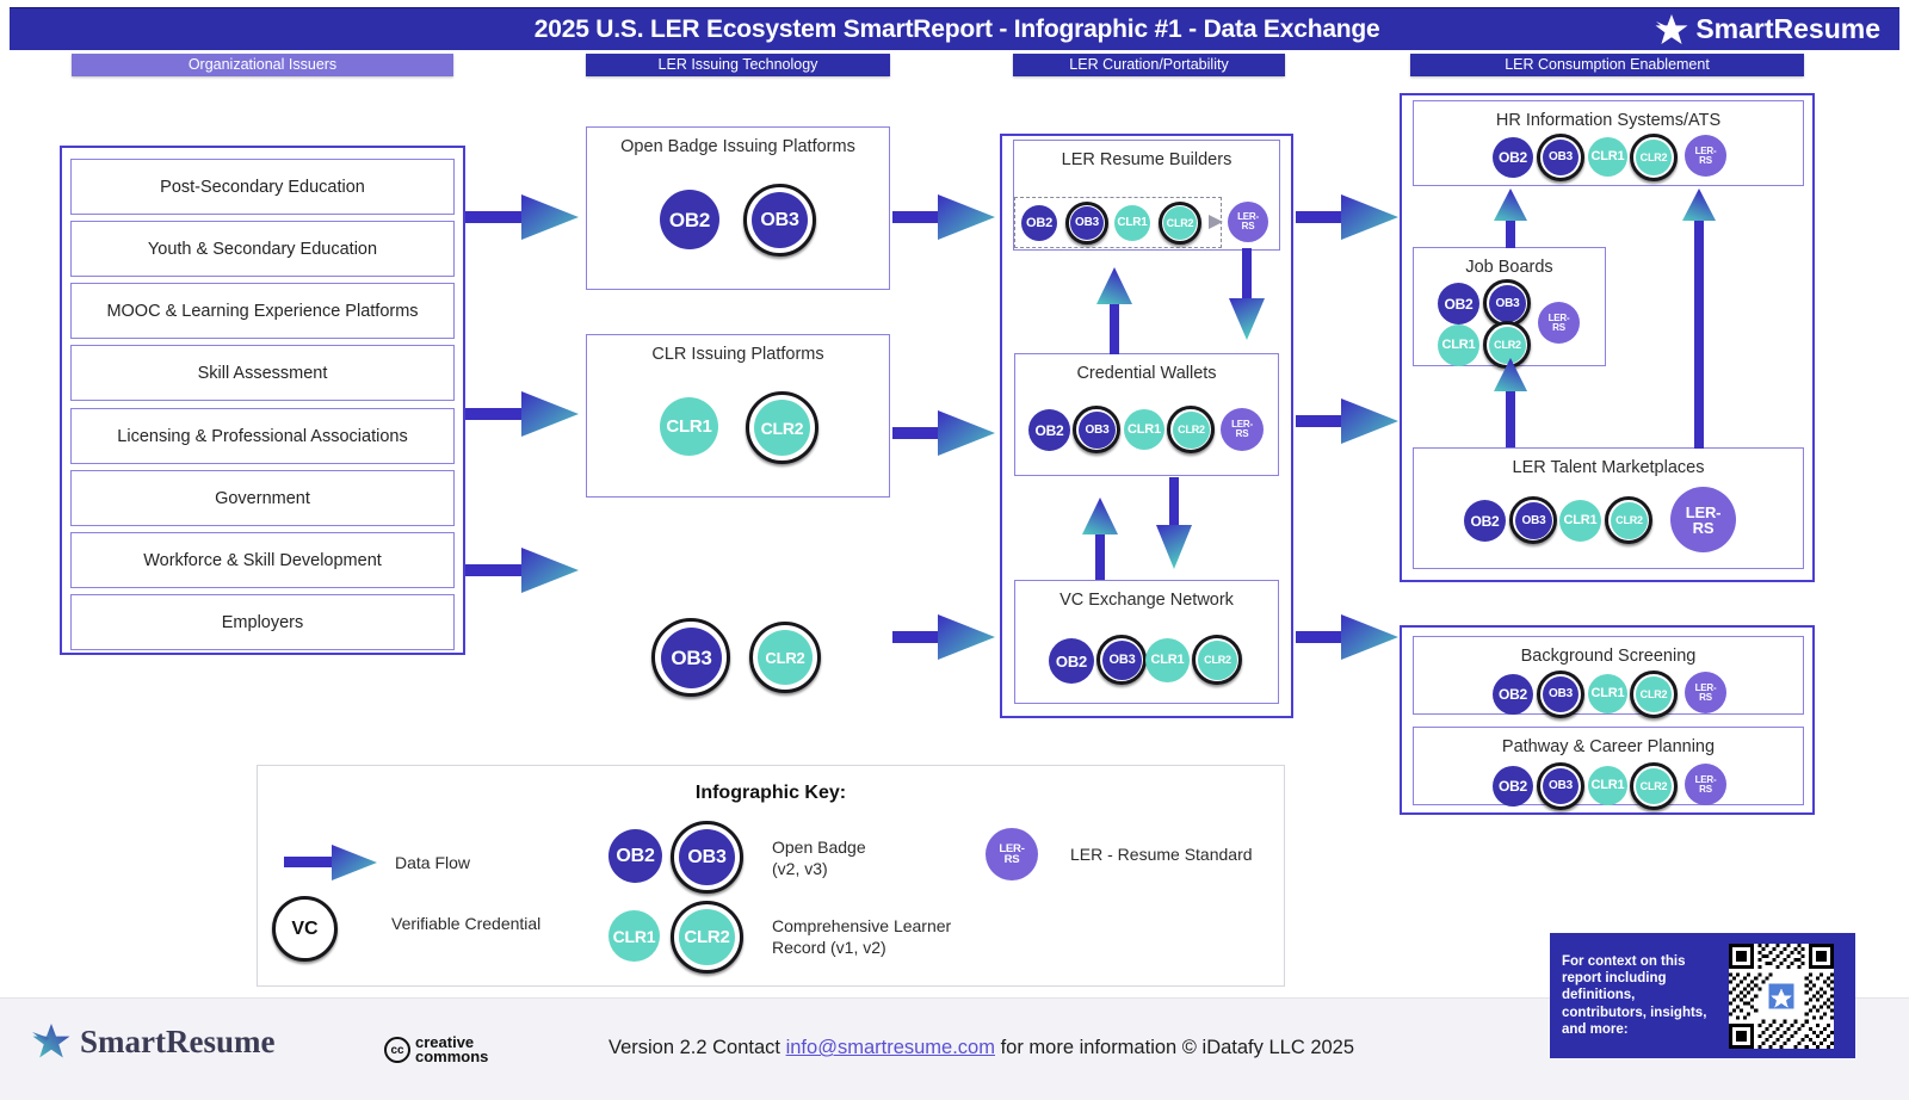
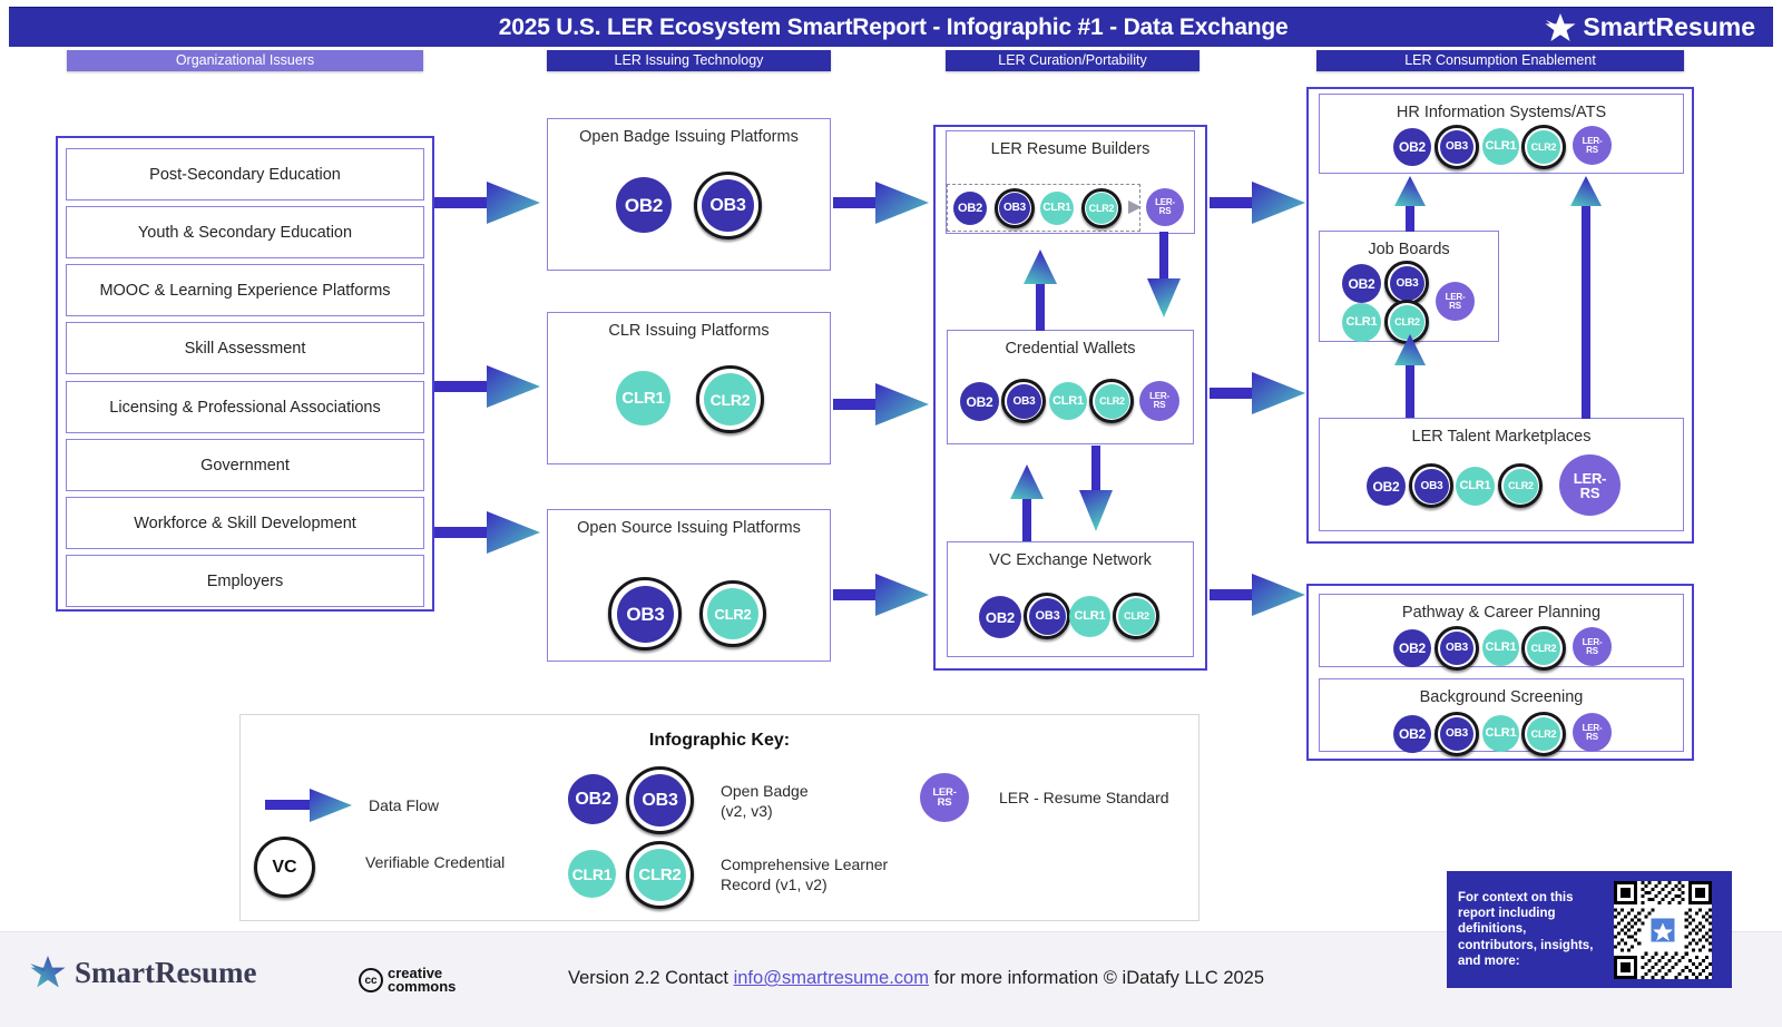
  2025 U.S. LER Ecosystem SmartReport - Infographic #1 - Data Exchange
  SmartResume
  Organizational Issuers
  LER Issuing Technology
  LER Curation/Portability
  LER Consumption Enablement
  Post-Secondary Education
  Youth & Secondary Education
  MOOC & Learning Experience Platforms
  Skill Assessment
  Licensing & Professional Associations
  Government
  Workforce & Skill Development
  Employers
  Open Badge Issuing Platforms
  OB2
  OB3
  CLR Issuing Platforms
  CLR1
  CLR2
+ Open Source Issuing Platforms
  OB3
  CLR2
  LER Resume Builders
  OB2
  OB3
  CLR1
  CLR2
  LER-
  RS
  Credential Wallets
  OB2
  OB3
  CLR1
  CLR2
  LER-
  RS
  VC Exchange Network
  OB2
  OB3
  CLR1
  CLR2
  HR Information Systems/ATS
  OB2
  OB3
  CLR1
  CLR2
  LER-
  RS
  Job Boards
  OB2
  OB3
  LER-
  RS
  CLR1
  CLR2
  LER Talent Marketplaces
  OB2
  OB3
  CLR1
  CLR2
  LER-
  RS
- Background Screening
+ Pathway & Career Planning
  OB2
  OB3
  CLR1
  CLR2
  LER-
  RS
- Pathway & Career Planning
+ Background Screening
  OB2
  OB3
  CLR1
  CLR2
  LER-
  RS
  Infographic Key:
  Data Flow
  VC
  Verifiable Credential
  OB2
  OB3
  Open Badge
  (v2, v3)
  CLR1
  CLR2
  Comprehensive Learner
  Record (v1, v2)
  LER-
  RS
  LER - Resume Standard
  SmartResume
  cc
  creative
  commons
  Version 2.2 Contact info@smartresume.com for more information © iDatafy LLC 2025
  For context on this report including definitions, contributors, insights, and more:
